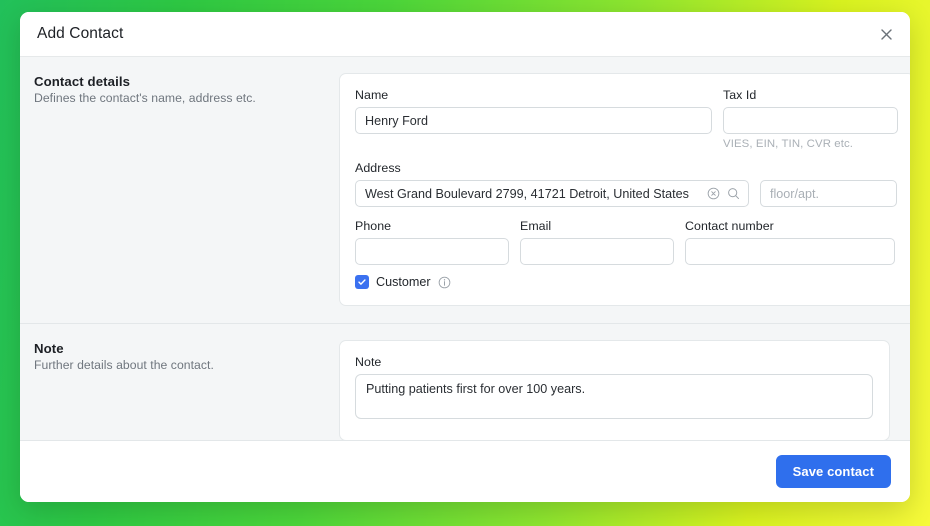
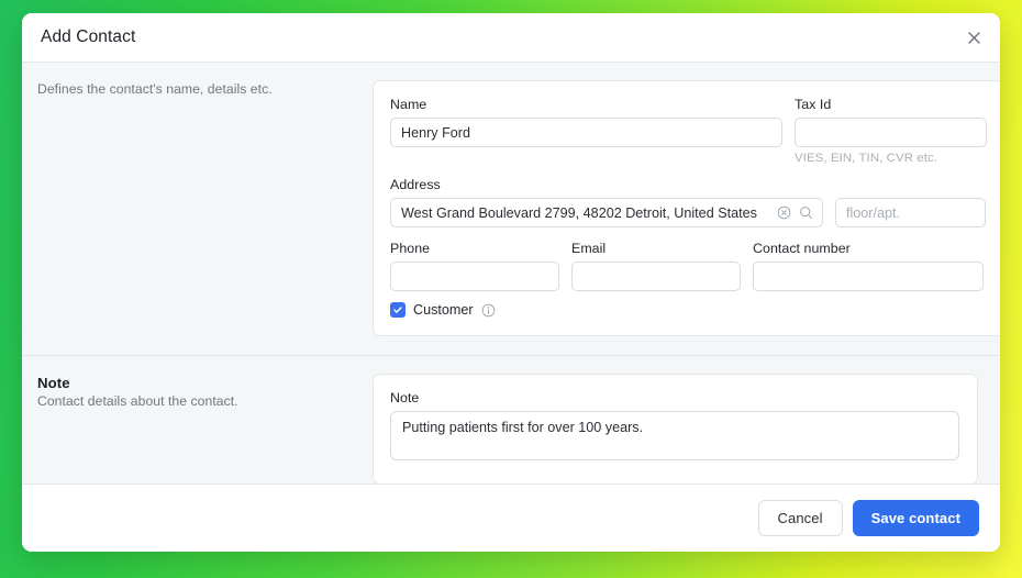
  Add Contact
- Contact details
- Defines the contact's name, address etc.
+ Defines the contact's name, details etc.
  Name
  Henry Ford
  Tax Id
  VIES, EIN, TIN, CVR etc.
  Address
- West Grand Boulevard 2799, 41721 Detroit, United States
+ West Grand Boulevard 2799, 48202 Detroit, United States
  floor/apt.
  Phone
  Email
  Contact number
  Customer
  Note
- Further details about the contact.
+ Contact details about the contact.
  Note
  Putting patients first for over 100 years.
+ Cancel
  Save contact
